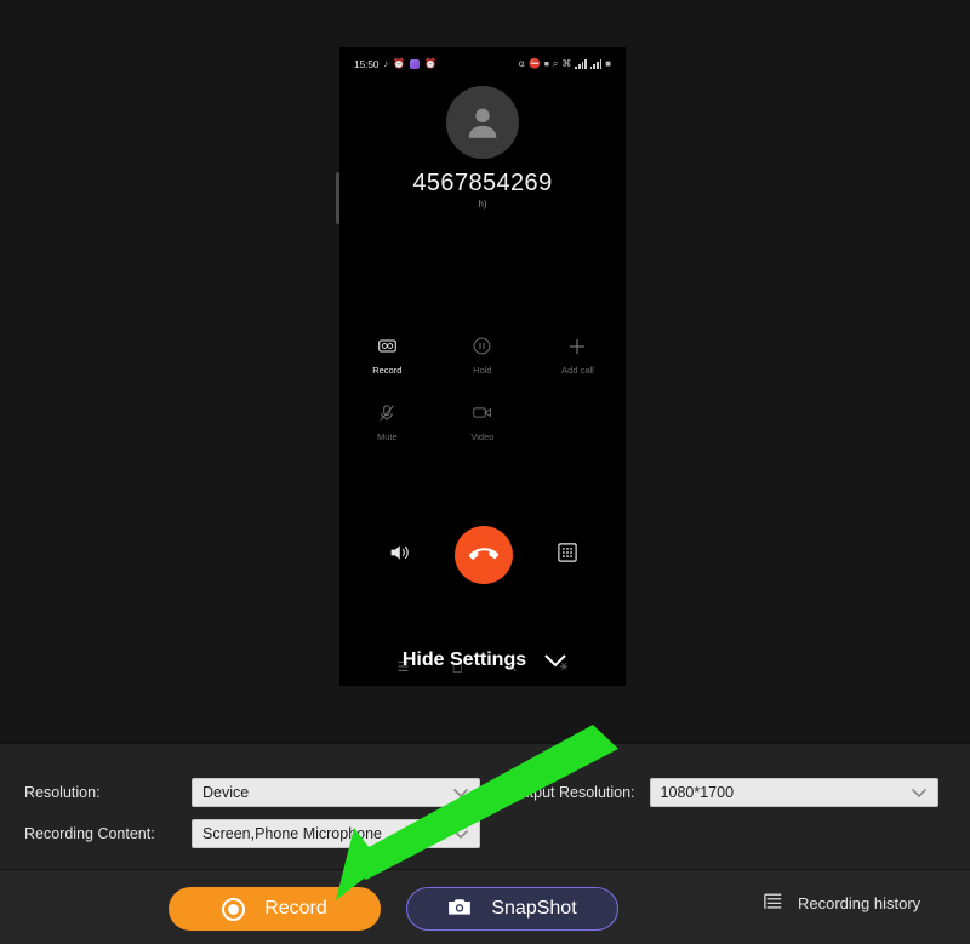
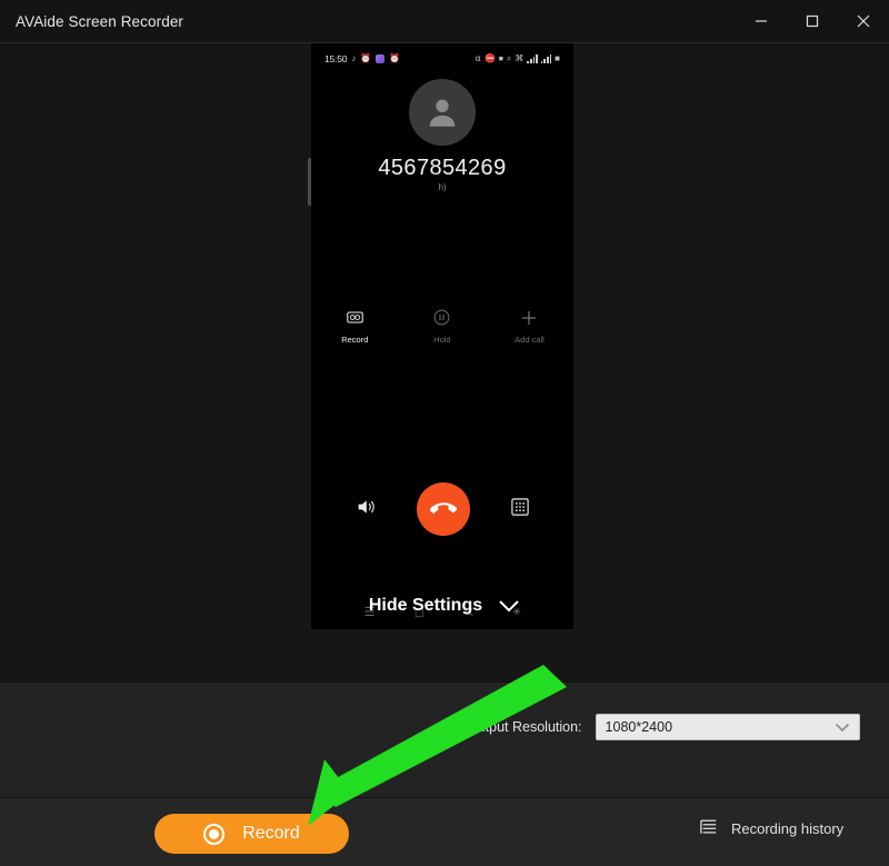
+ AVAide Screen Recorder
  15:50
  ♪
  ⏰
  ⏰
  ⍺
  ⛔
  ⏹
  ⌕
  ⌘
  ■
  4567854269
  h)
  Record
  Hold
  Add call
- Mute
- Video
  ☰
  ◻
  ≺
  ⚹
  Hide Settings
- Resolution:
- Device
- Recording Content:
- Screen,Phone Microphone
  put Resolution:
- 1080*1700
+ 1080*2400
  Record
- SnapShot
  Recording history
